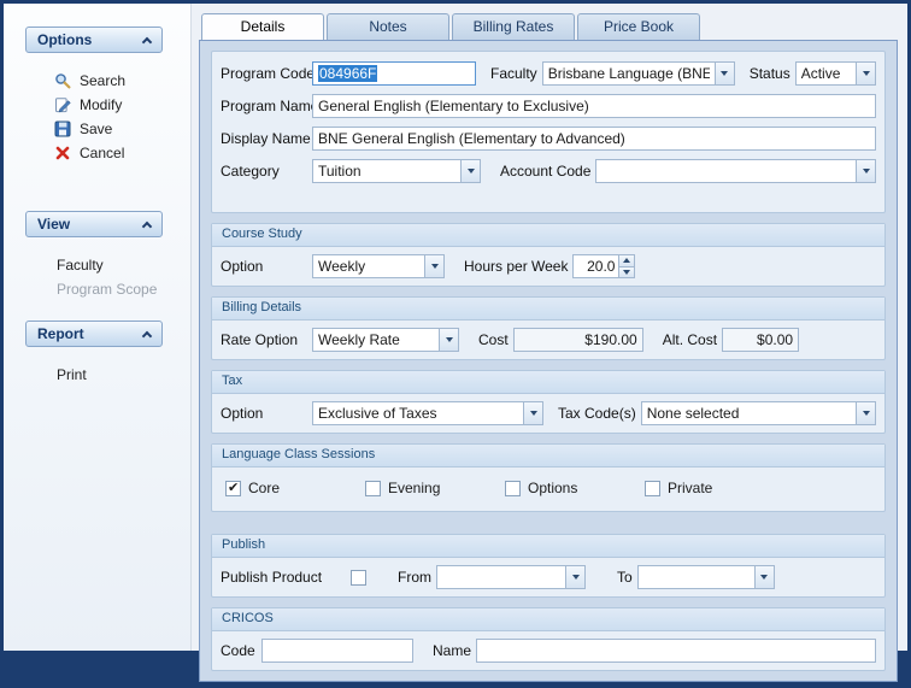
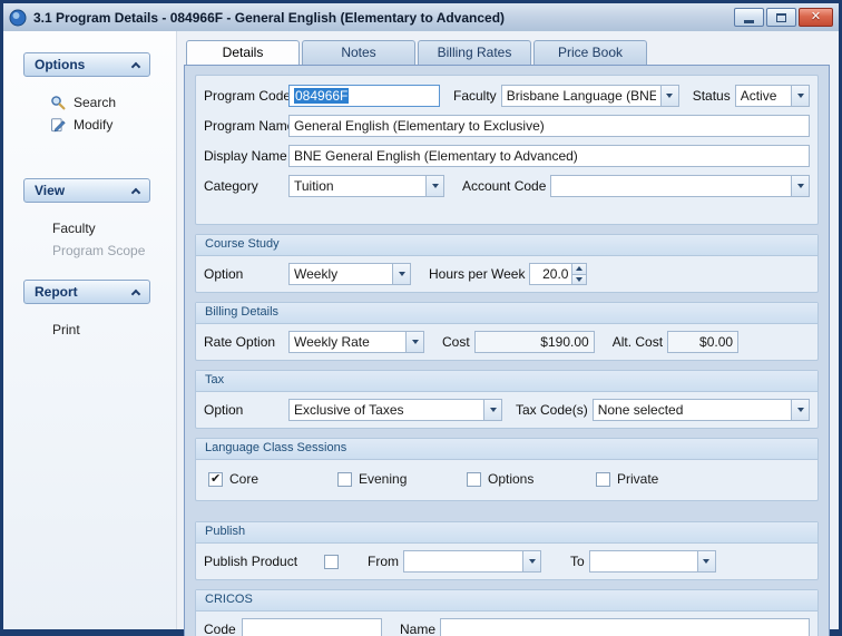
+ 3.1 Program Details - 084966F - General English (Elementary to Advanced)
+ ✕
  Options
  Search
  Modify
- Save
- Cancel
  View
  Faculty
  Program Scope
  Report
  Print
  Details
  Notes
  Billing Rates
  Price Book
  Program Code
  084966F
  Faculty
  Brisbane Language (BNE
  Status
  Active
  Program Nam
  General English (Elementary to Exclusive)
  Display Name
  BNE General English (Elementary to Advanced)
  Category
  Tuition
  Account Code
  Course Study
  Option
  Weekly
  Hours per Week
  20.0
  Billing Details
  Rate Option
  Weekly Rate
  Cost
  $190.00
  Alt. Cost
  $0.00
  Tax
  Option
  Exclusive of Taxes
  Tax Code(s)
  None selected
  Language Class Sessions
  Core
  Evening
  Options
  Private
  Publish
  Publish Product
  From
  To
  CRICOS
  Code
  Name
